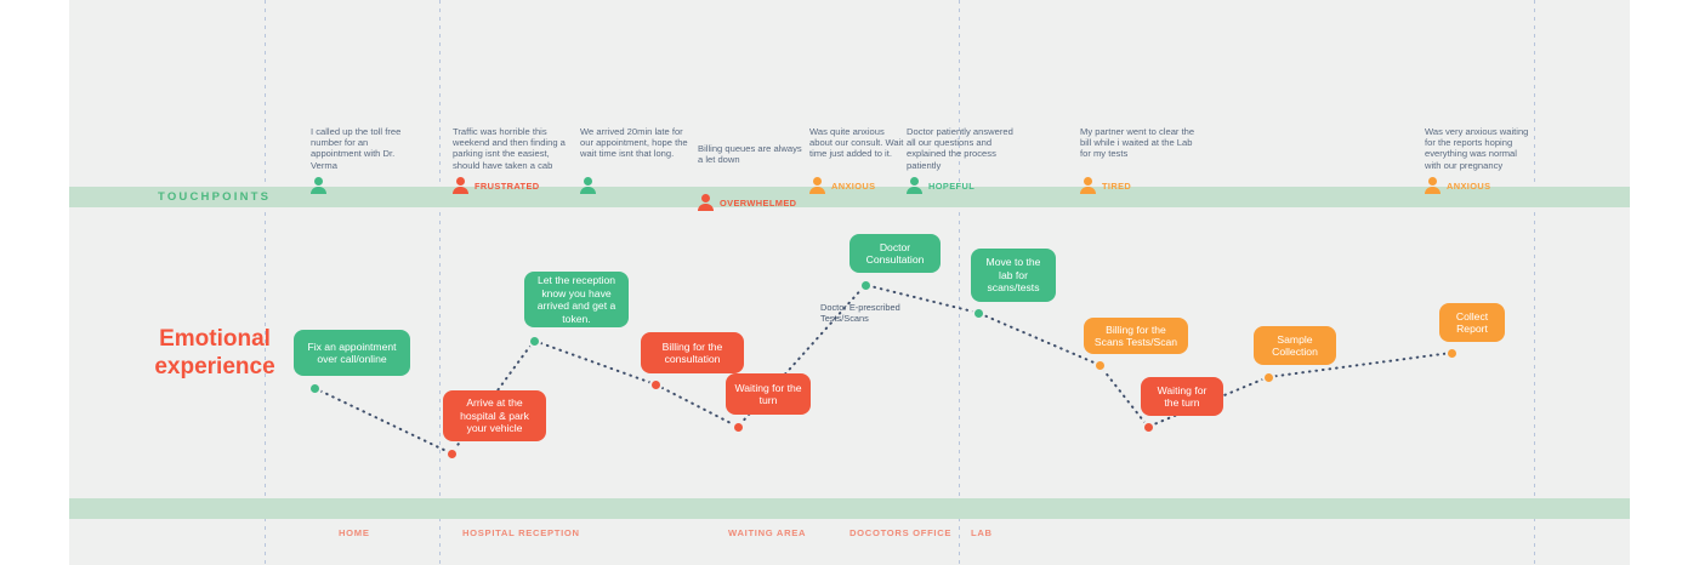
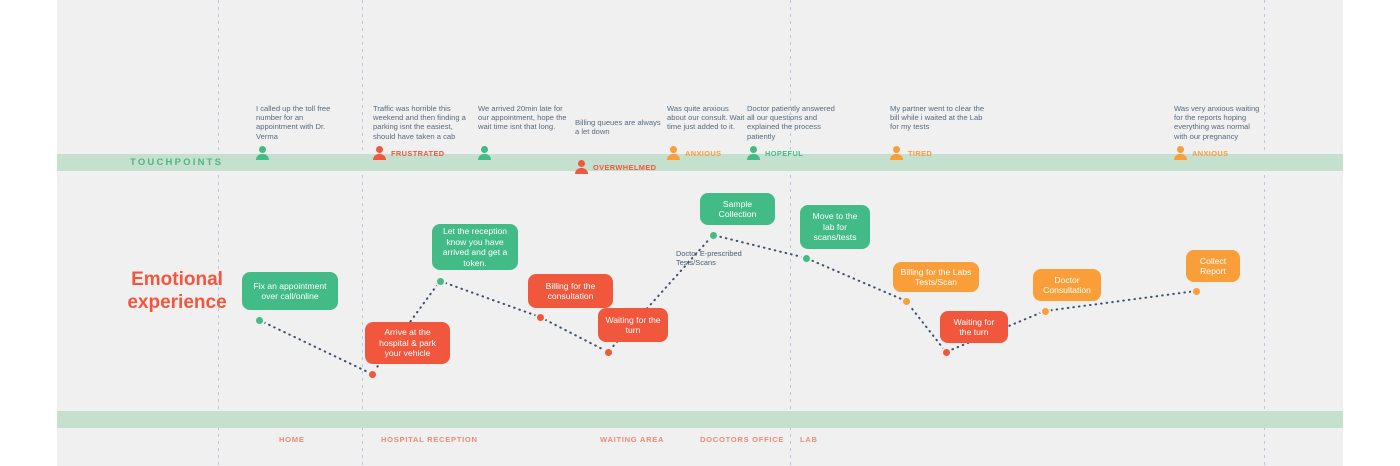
  TOUCHPOINTS
  Emotional
  experience
  I called up the toll free number for an appointment with Dr. Verma
  Traffic was horrible this weekend and then finding a parking isnt the easiest, should have taken a cab
  FRUSTRATED
  We arrived 20min late for our appointment, hope the wait time isnt that long.
  Billing queues are always a let down
  OVERWHELMED
  Was quite anxious about our consult. Wait time just added to it.
  ANXIOUS
  Doctor patiently answered all our questions and explained the process patiently
  HOPEFUL
  My partner went to clear the bill while i waited at the Lab for my tests
  TIRED
  Was very anxious waiting for the reports hoping everything was normal with our pregnancy
  ANXIOUS
  Fix an appointment over call/online
  Arrive at the hospital & park your vehicle
  Let the reception know you have arrived and get a token.
  Billing for the consultation
  Waiting for the turn
- Doctor Consultation
+ Sample Collection
  Move to the lab for scans/tests
- Billing for the Scans Tests/Scan
+ Billing for the Labs Tests/Scan
  Waiting for the turn
- Sample Collection
+ Doctor Consultation
  Collect Report
  Doctor E-prescribed Tests/Scans
  HOME
  HOSPITAL RECEPTION
  WAITING AREA
  DOCOTORS OFFICE
  LAB
